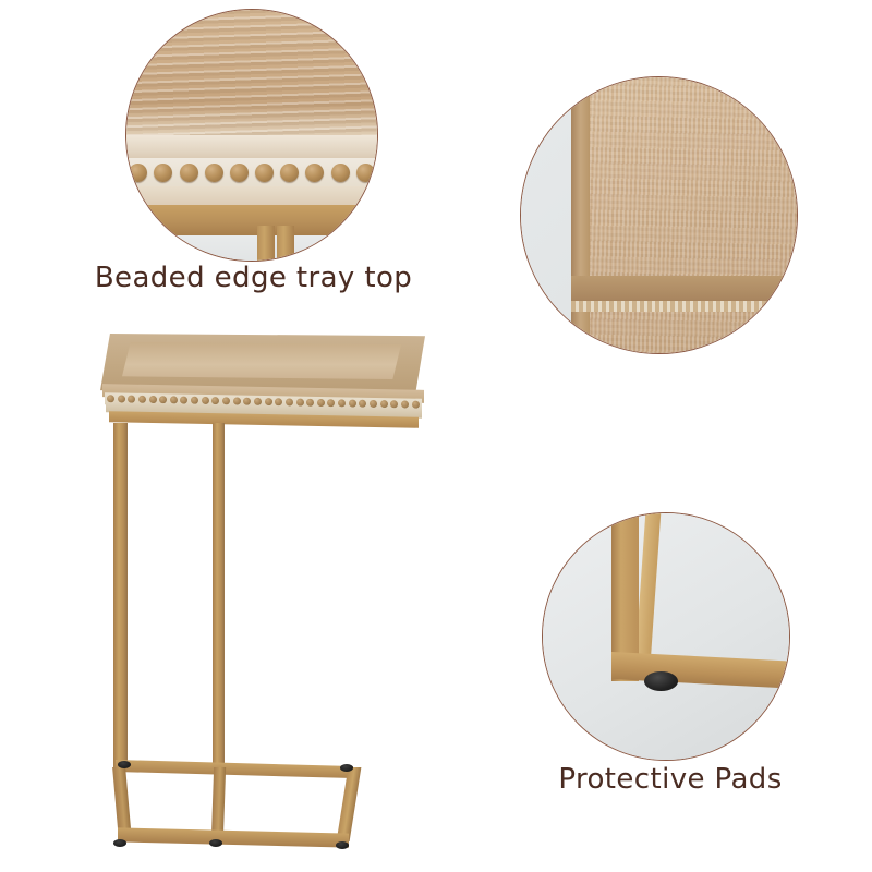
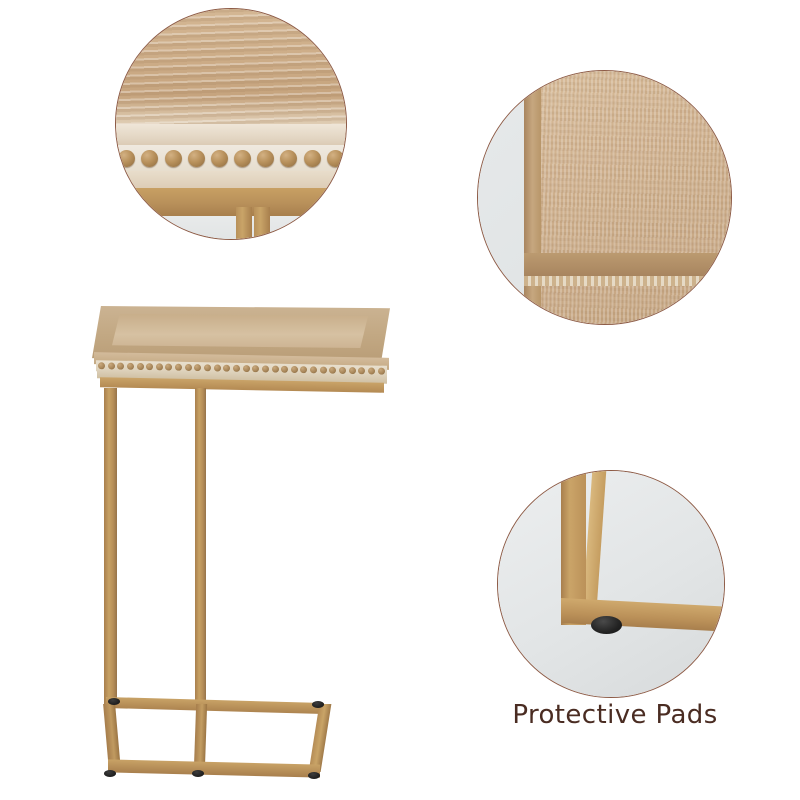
- Beaded edge tray top
  Protective Pads
